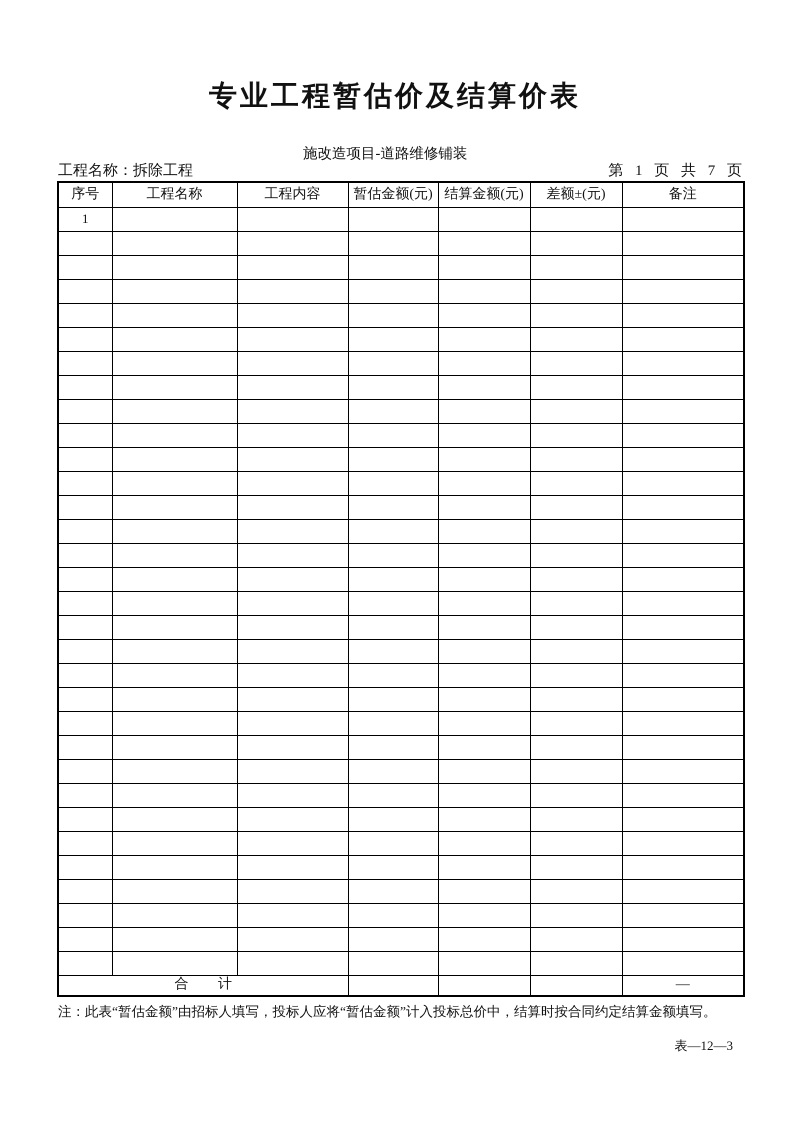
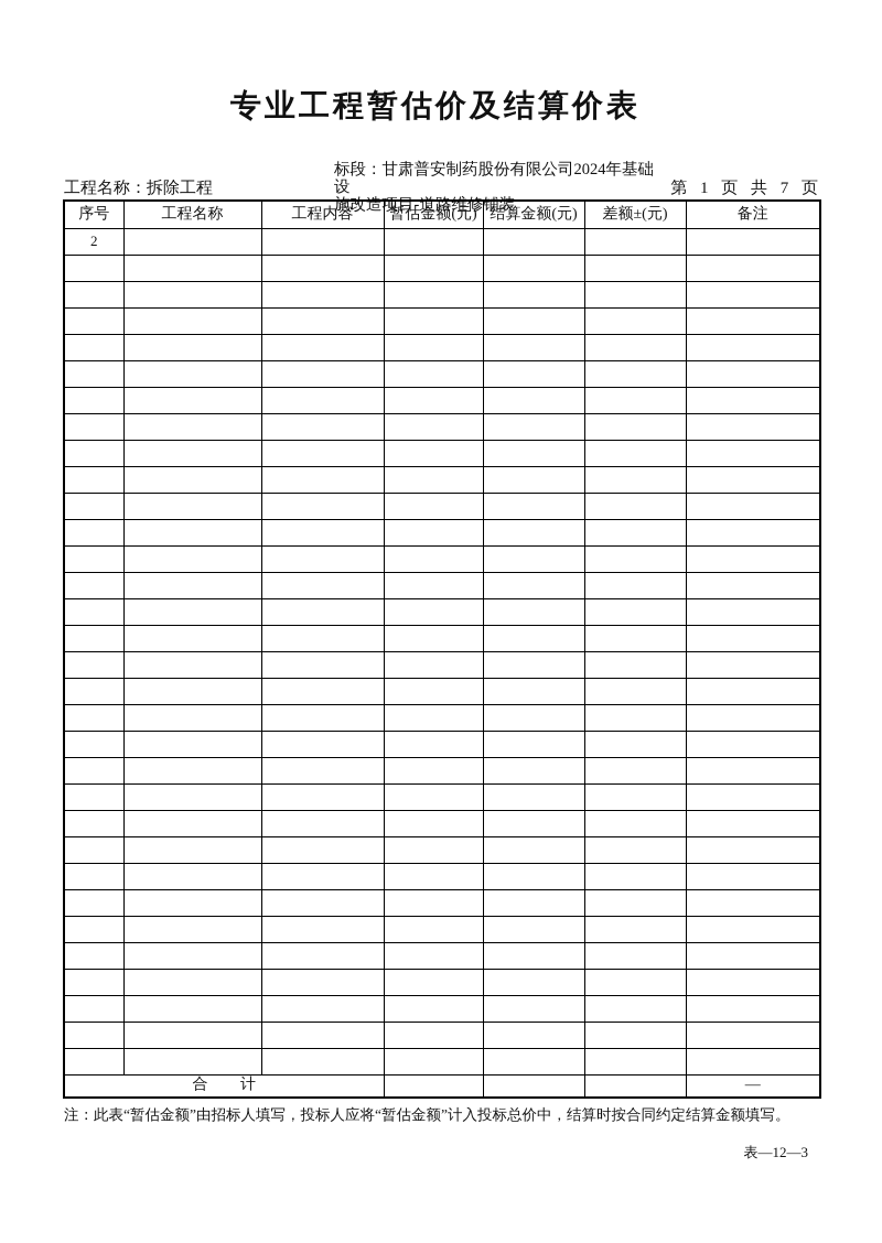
  专业工程暂估价及结算价表
  工程名称：拆除工程
+ 标段：甘肃普安制药股份有限公司2024年基础设
  施改造项目-道路维修铺装
  第 1 页 共 7 页
  序号	工程名称	工程内容	暂估金额(元)	结算金额(元)	差额±(元)	备注
- 1
+ 2
  合 计				—
  注：此表“暂估金额”由招标人填写，投标人应将“暂估金额”计入投标总价中，结算时按合同约定结算金额填写。
  表—12—3
